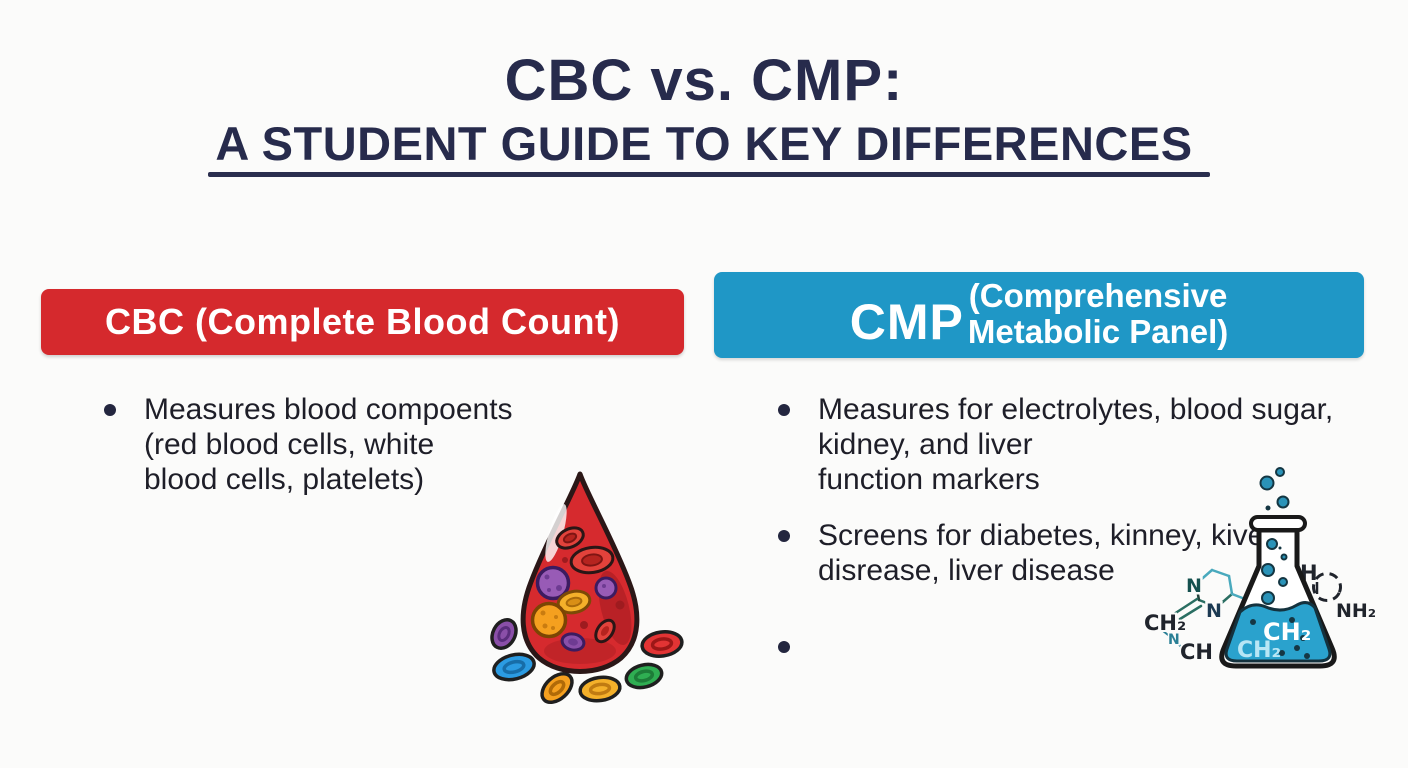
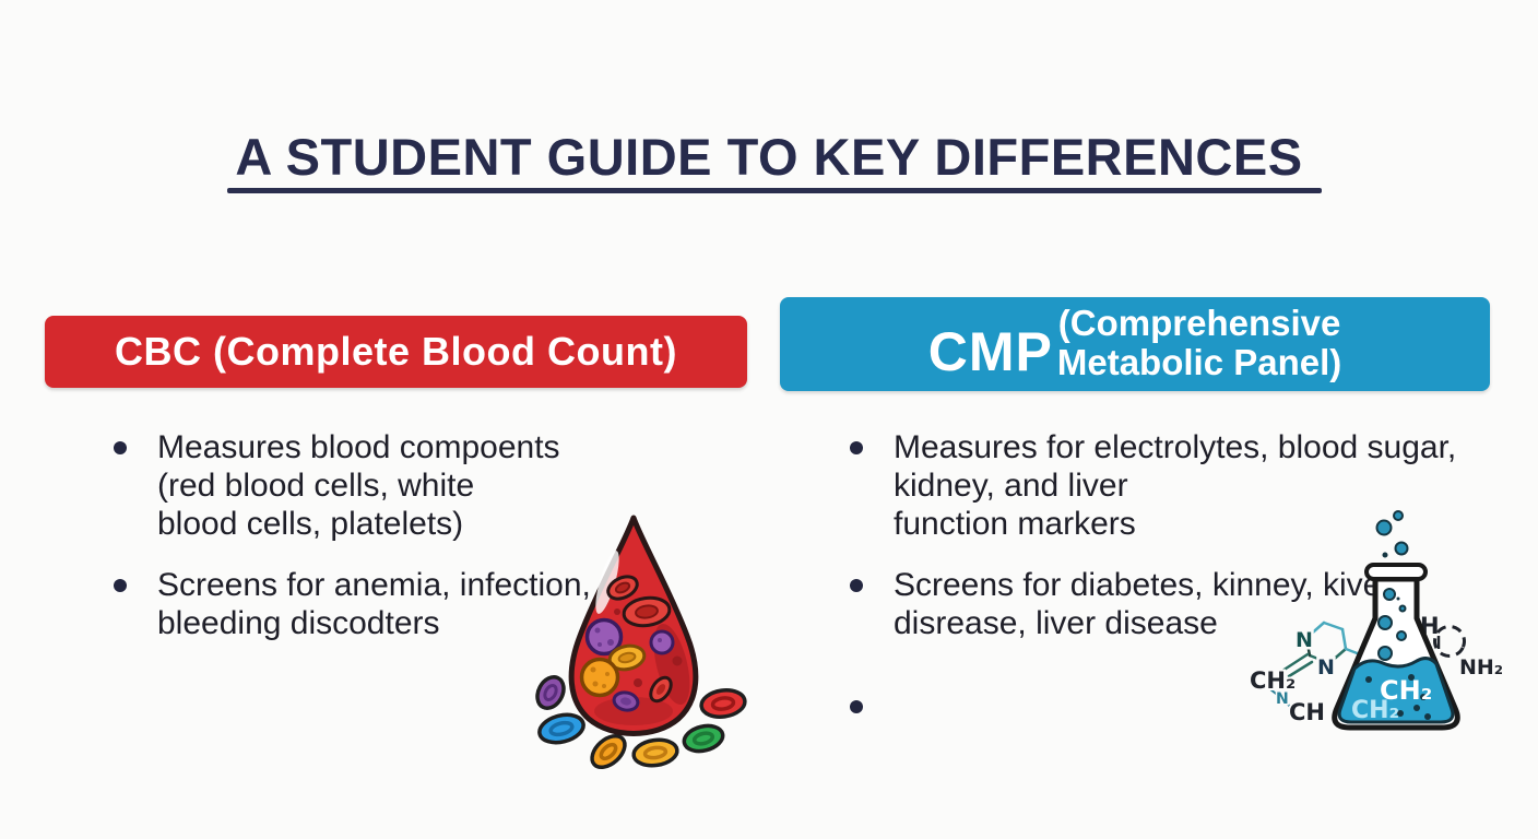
- CBC vs. CMP:
  A STUDENT GUIDE TO KEY DIFFERENCES
  CBC (Complete Blood Count)
  Measures blood compoents
  (red blood cells, white
  blood cells, platelets)
+ Screens for anemia, infection,
+ bleeding discodters
  CMP
  (Comprehensive
  Metabolic Panel)
  Measures for electrolytes, blood sugar,
  kidney, and liver
  function markers
  Screens for diabetes, kinney, kive
  disrease, liver disease
  N
  N
  CH₂
  N
  CH
  H
  NH₂
  CH₂
  CH₂
